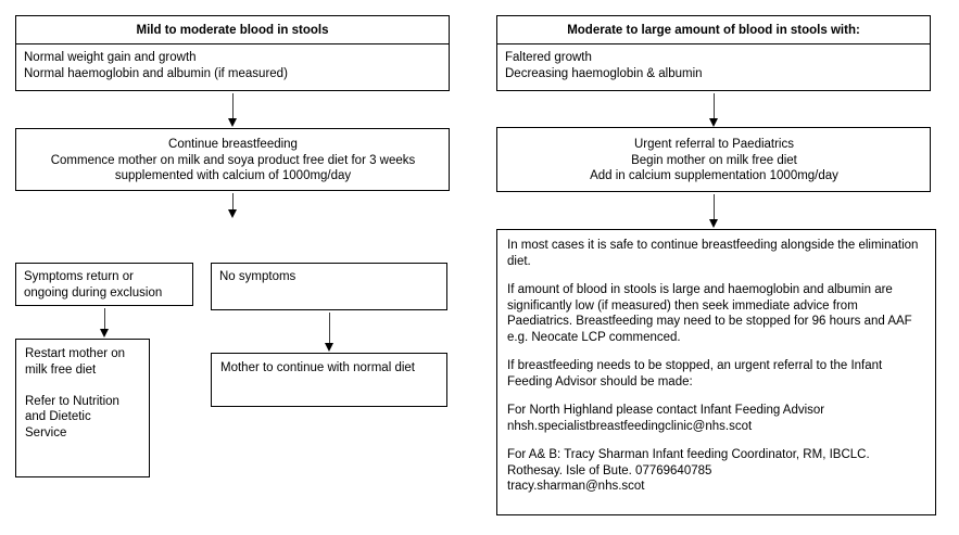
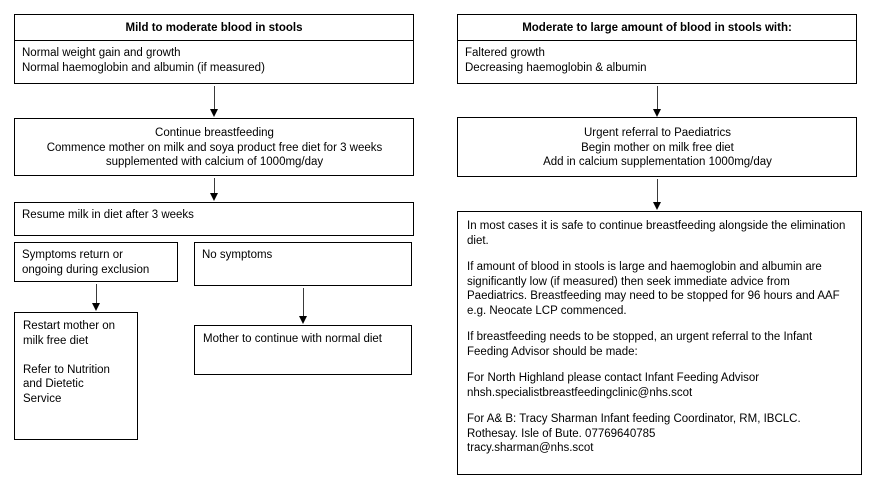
  Mild to moderate blood in stools
  Normal weight gain and growth
  Normal haemoglobin and albumin (if measured)
  Continue breastfeeding
  Commence mother on milk and soya product free diet for 3 weeks
  supplemented with calcium of 1000mg/day
+ Resume milk in diet after 3 weeks
  Symptoms return or
  ongoing during exclusion
  No symptoms
  Restart mother on
  milk free diet
  Refer to Nutrition
  and Dietetic
  Service
  Mother to continue with normal diet
  Moderate to large amount of blood in stools with:
  Faltered growth
  Decreasing haemoglobin & albumin
  Urgent referral to Paediatrics
  Begin mother on milk free diet
  Add in calcium supplementation 1000mg/day
  In most cases it is safe to continue breastfeeding alongside the elimination diet.
  If amount of blood in stools is large and haemoglobin and albumin are significantly low (if measured) then seek immediate advice from Paediatrics. Breastfeeding may need to be stopped for 96 hours and AAF e.g. Neocate LCP commenced.
  If breastfeeding needs to be stopped, an urgent referral to the Infant Feeding Advisor should be made:
  For North Highland please contact Infant Feeding Advisor
  nhsh.specialistbreastfeedingclinic@nhs.scot
  For A& B: Tracy Sharman Infant feeding Coordinator, RM, IBCLC. Rothesay. Isle of Bute. 07769640785
  tracy.sharman@nhs.scot
